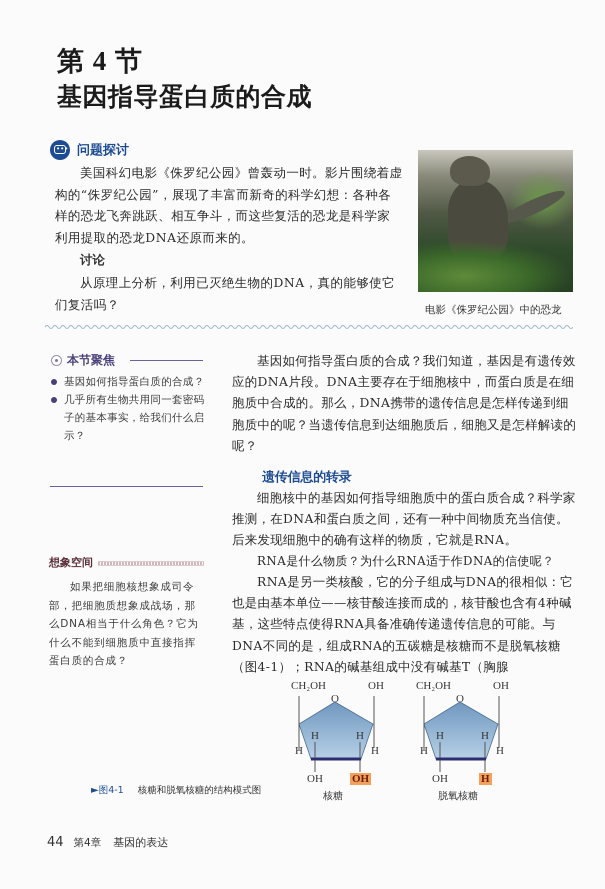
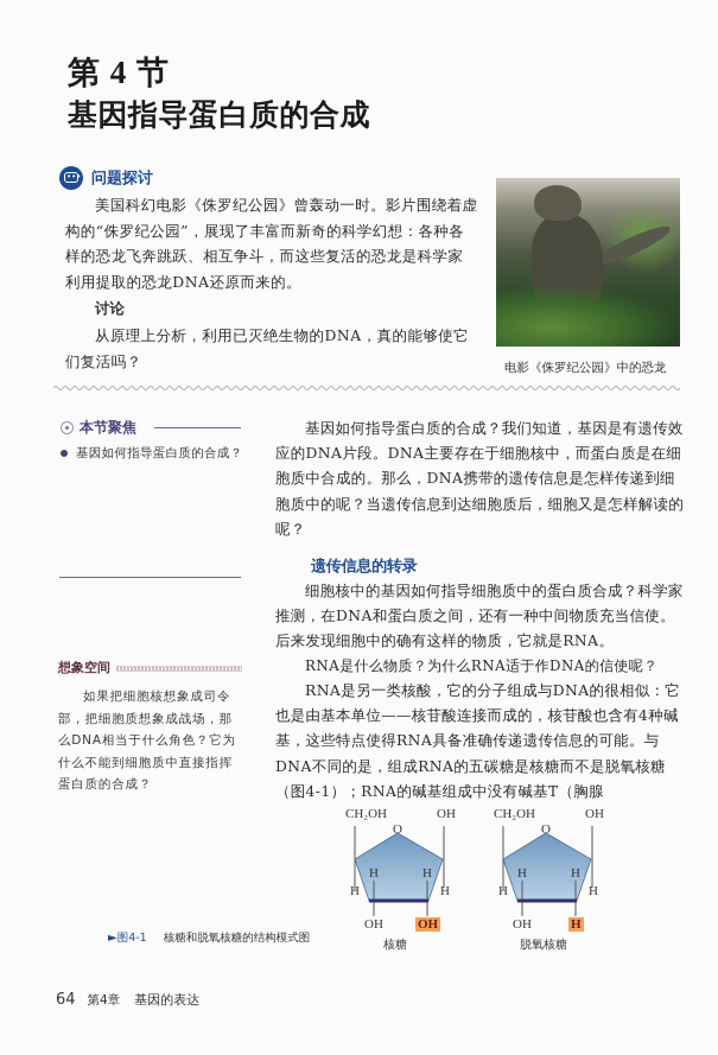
  第 4 节
  基因指导蛋白质的合成
  •••
  问题探讨
  美国科幻电影《侏罗纪公园》曾轰动一时。影片围绕着虚构的“侏罗纪公园”，展现了丰富而新奇的科学幻想：各种各样的恐龙飞奔跳跃、相互争斗，而这些复活的恐龙是科学家利用提取的恐龙DNA还原而来的。
  讨论
  从原理上分析，利用已灭绝生物的DNA，真的能够使它们复活吗？
  电影《侏罗纪公园》中的恐龙
  本节聚焦
  基因如何指导蛋白质的合成？
- 几乎所有生物共用同一套密码子的基本事实，给我们什么启示？
  想象空间
  如果把细胞核想象成司令部，把细胞质想象成战场，那么DNA相当于什么角色？它为什么不能到细胞质中直接指挥蛋白质的合成？
  基因如何指导蛋白质的合成？我们知道，基因是有遗传效应的DNA片段。DNA主要存在于细胞核中，而蛋白质是在细胞质中合成的。那么，DNA携带的遗传信息是怎样传递到细胞质中的呢？当遗传信息到达细胞质后，细胞又是怎样解读的呢？
  遗传信息的转录
  细胞核中的基因如何指导细胞质中的蛋白质合成？科学家推测，在DNA和蛋白质之间，还有一种中间物质充当信使。后来发现细胞中的确有这样的物质，它就是RNA。
  RNA是什么物质？为什么RNA适于作DNA的信使呢？
  RNA是另一类核酸，它的分子组成与DNA的很相似：它也是由基本单位——核苷酸连接而成的，核苷酸也含有4种碱基，这些特点使得RNA具备准确传递遗传信息的可能。与DNA不同的是，组成RNA的五碳糖是核糖而不是脱氧核糖（图4-1）；RNA的碱基组成中没有碱基T（胸腺
  CH₂OH
  OH
  O
  H
  H
  H
  H
  OH
  OH
  核糖
  CH₂OH
  OH
  O
  H
  H
  H
  H
  OH
  H
  脱氧核糖
  ►图4-1 核糖和脱氧核糖的结构模式图
- 44 第4章 基因的表达
+ 64 第4章 基因的表达
